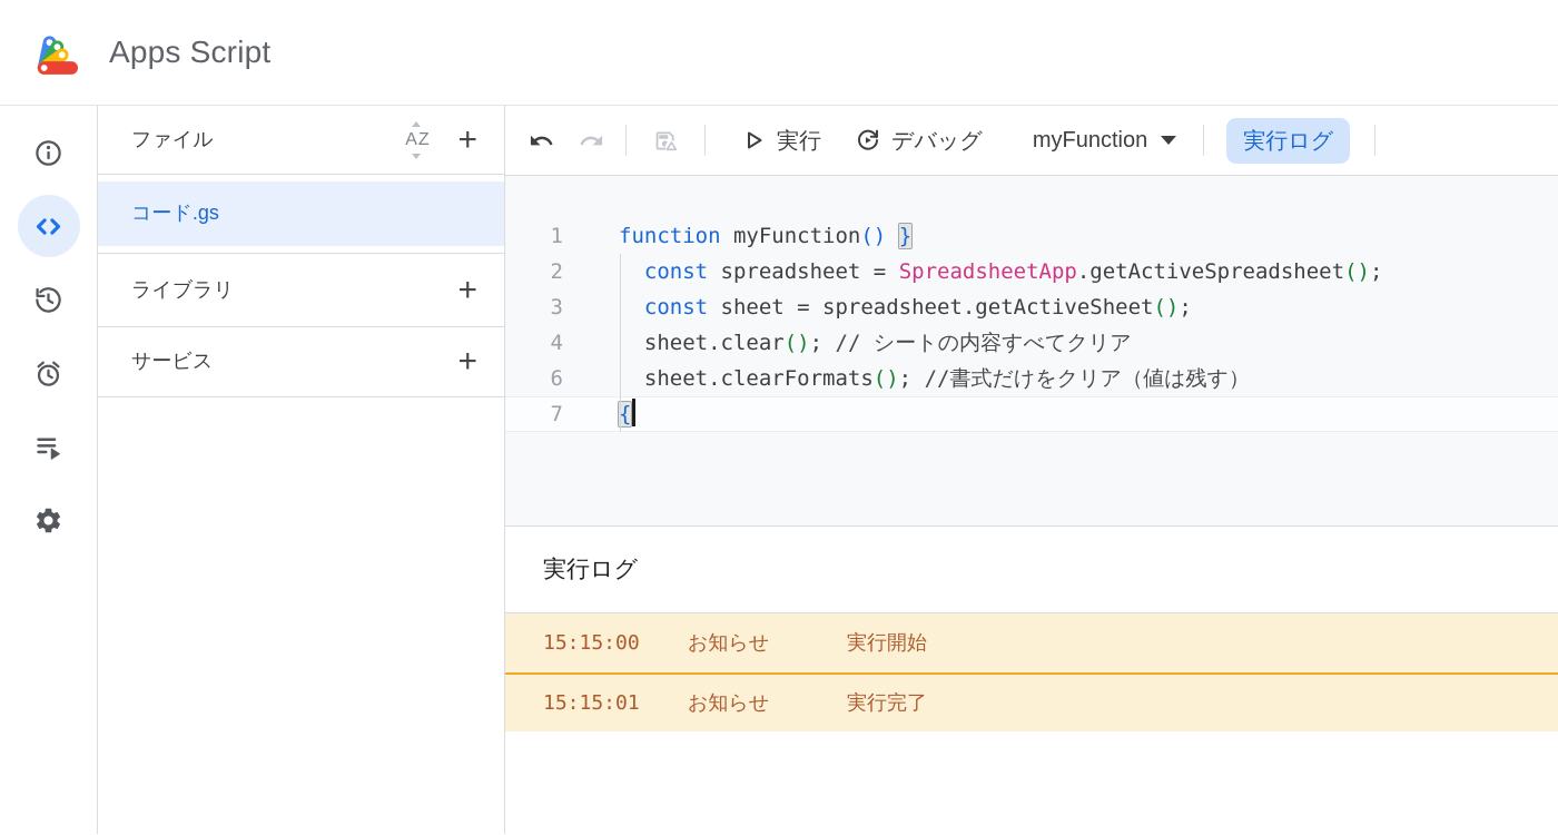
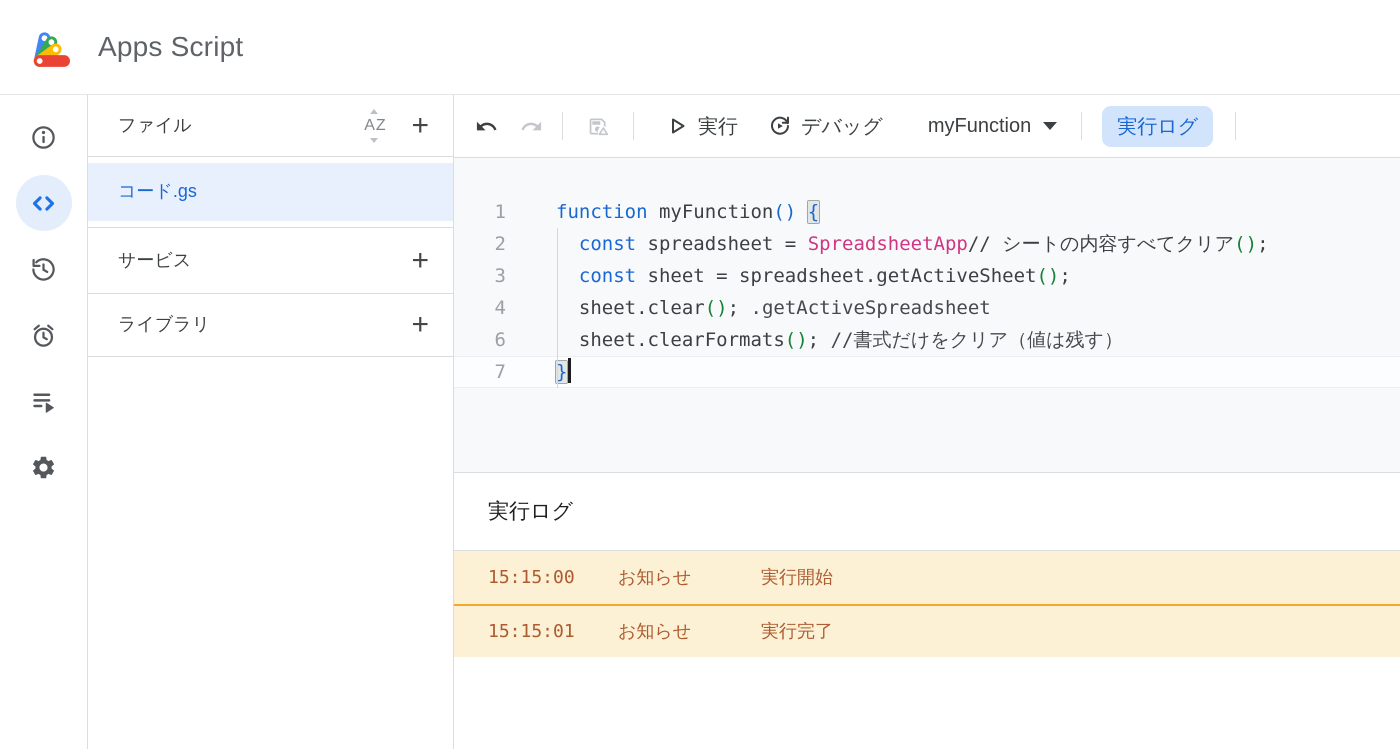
  Apps Script
  ファイル
  AZ
  +
  コード.gs
- ライブラリ
+ サービス
  +
- サービス
+ ライブラリ
  +
  実行
  デバッグ
  myFunction
  実行ログ
  1
- function myFunction() }
+ function myFunction() {
  2
- const spreadsheet = SpreadsheetApp.getActiveSpreadsheet();
+ const spreadsheet = SpreadsheetApp// シートの内容すべてクリア();
  3
  const sheet = spreadsheet.getActiveSheet();
  4
- sheet.clear(); // シートの内容すべてクリア
+ sheet.clear(); .getActiveSpreadsheet
  6
  sheet.clearFormats(); //書式だけをクリア（値は残す）
  7
- {
+ }
  実行ログ
  15:15:00
  お知らせ
  実行開始
  15:15:01
  お知らせ
  実行完了
